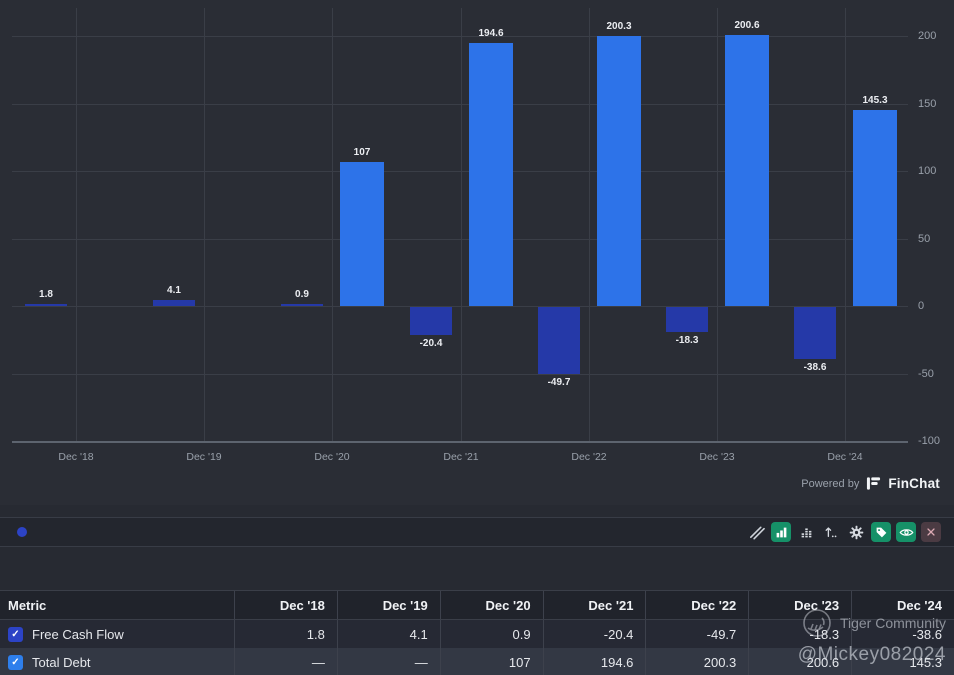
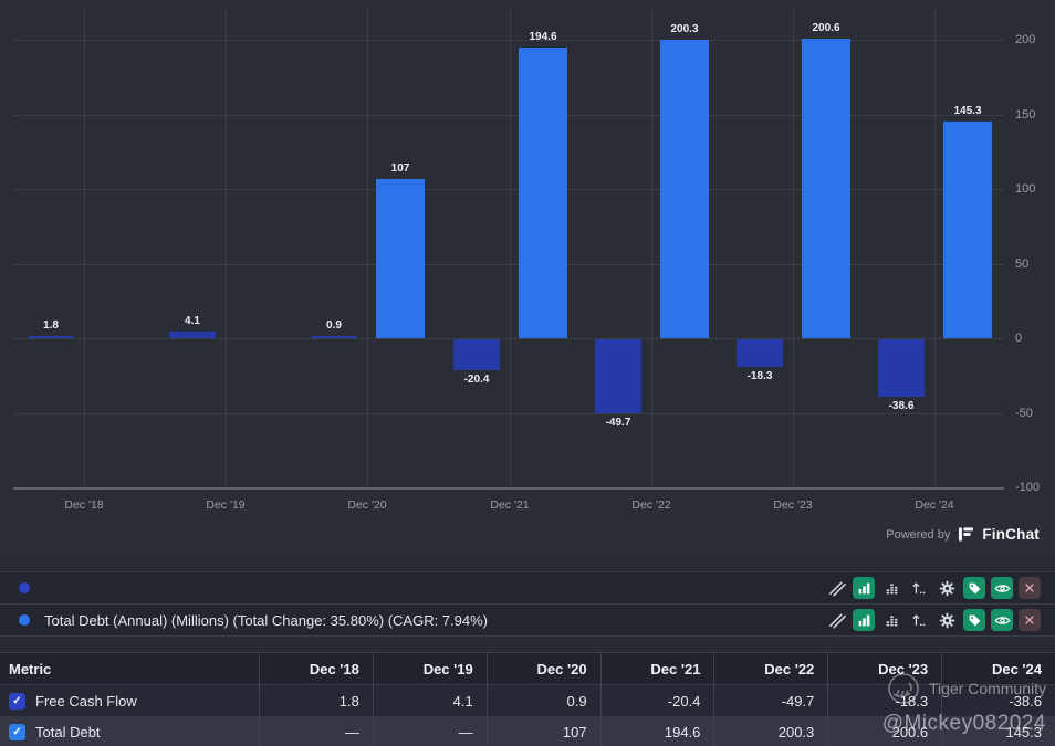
  200
  150
  100
  50
  0
  -50
  -100
  Dec '18
  Dec '19
  Dec '20
  Dec '21
  Dec '22
  Dec '23
  Dec '24
  1.8
  4.1
  0.9
  -20.4
  -49.7
  -18.3
  -38.6
  107
  194.6
  200.3
  200.6
  145.3
  Powered by
  FinChat
+ Total Debt (Annual) (Millions) (Total Change: 35.80%) (CAGR: 7.94%)
  Metric
  Dec '18
  Dec '19
  Dec '20
  Dec '21
  Dec '22
  Dec '23
  Dec '24
  ✓
  Free Cash Flow
  1.8
  4.1
  0.9
  -20.4
  -49.7
  -18.3
  -38.6
  ✓
  Total Debt
  —
  —
  107
  194.6
  200.3
  200.6
  145.3
  Tiger Community
  @Mickey082024
